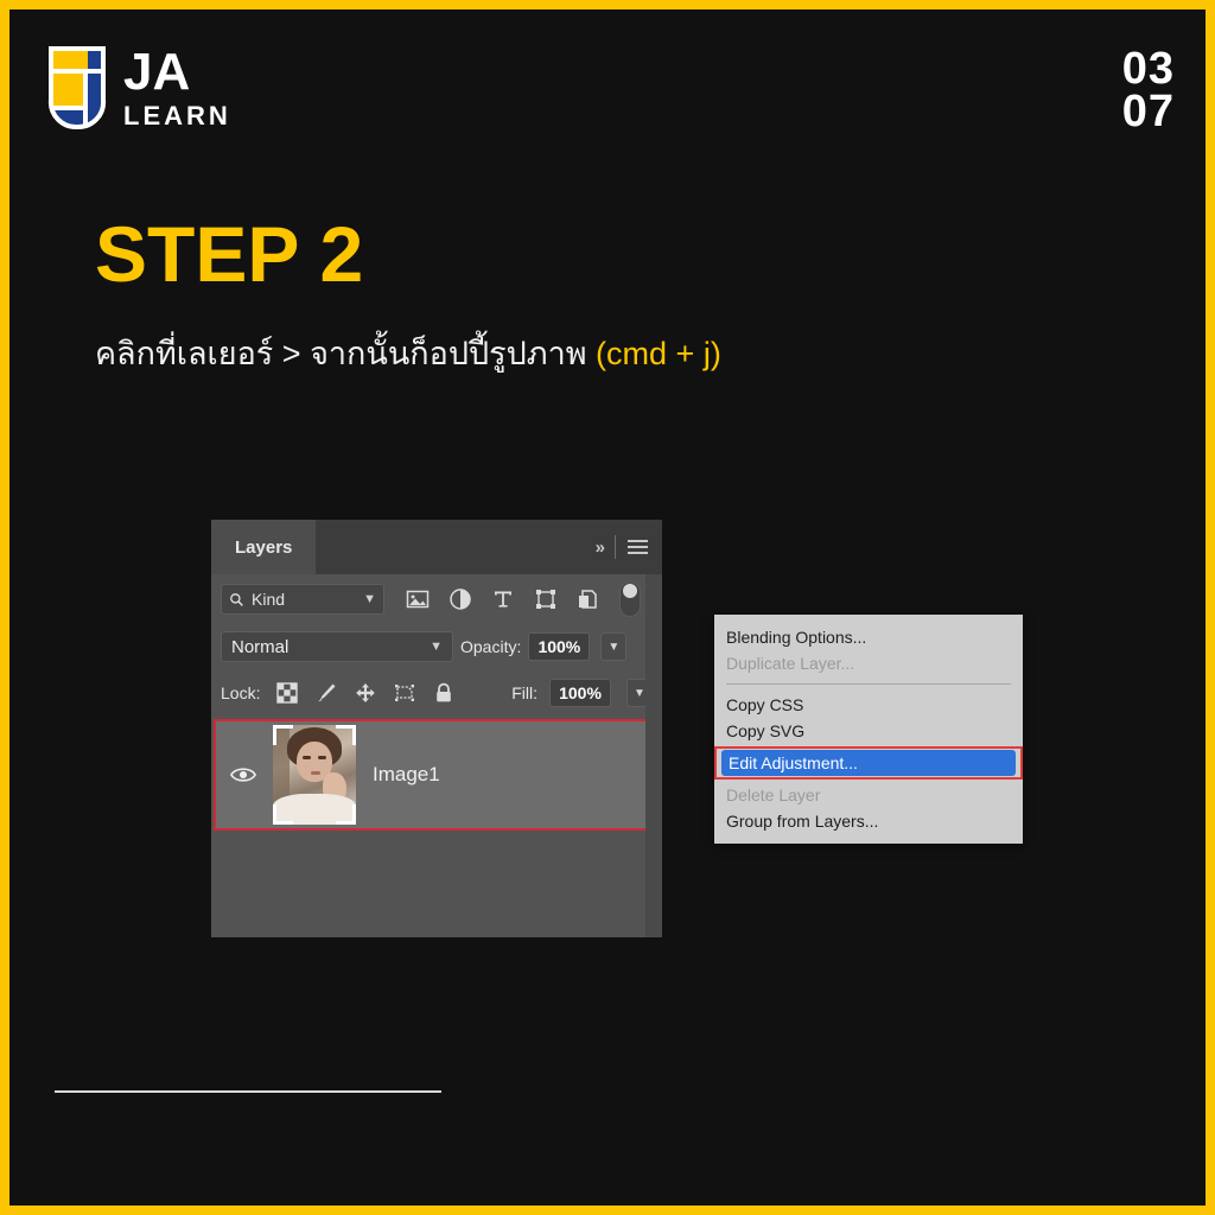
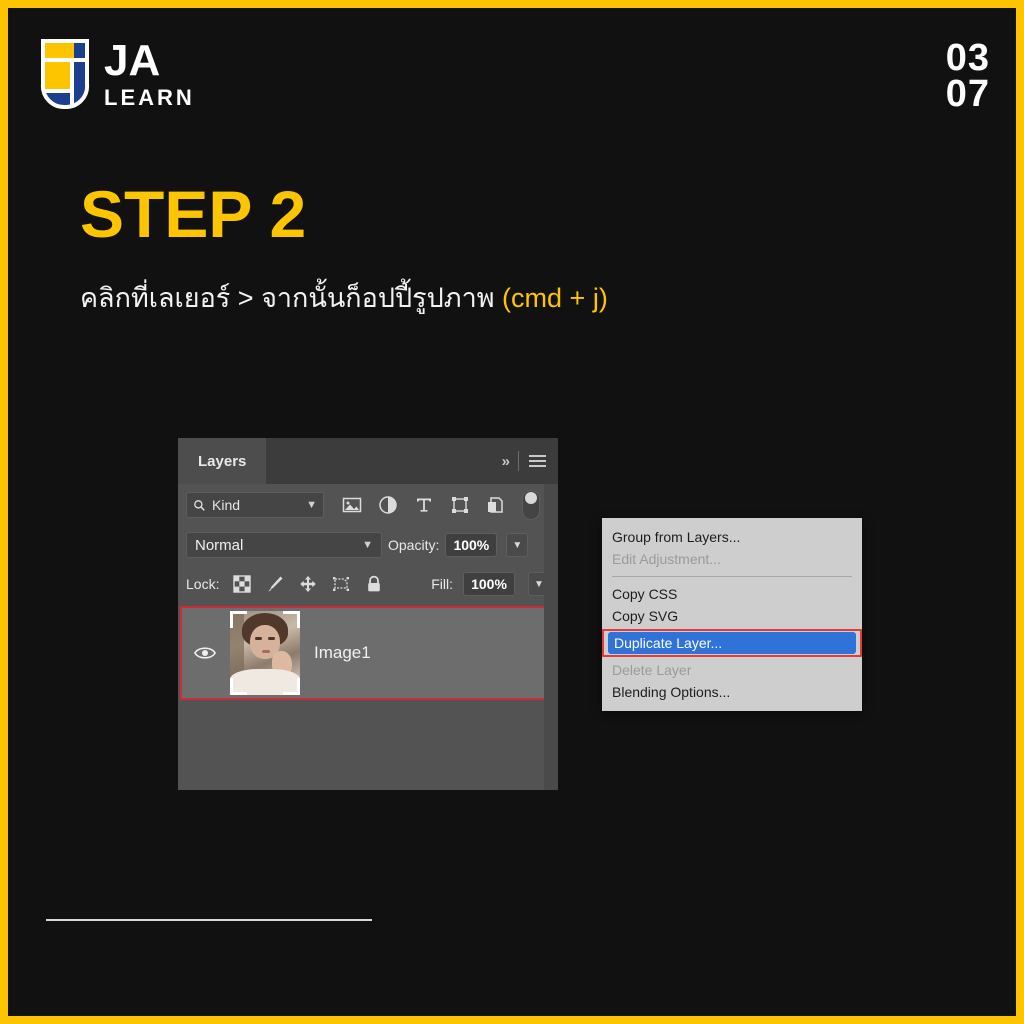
  JA
  LEARN
  03
  07
  STEP 2
  คลิกที่เลเยอร์ > จากนั้นก็อปปี้รูปภาพ (cmd + j)
  Layers
  »
  Kind
  ▼
  Normal
  ▼
  Opacity:
  100%
  ▼
  Lock:
  Fill:
  100%
  ▼
  Image1
- Blending Options...
+ Group from Layers...
- Duplicate Layer...
+ Edit Adjustment...
  Copy CSS
  Copy SVG
- Edit Adjustment...
+ Duplicate Layer...
  Delete Layer
- Group from Layers...
+ Blending Options...
